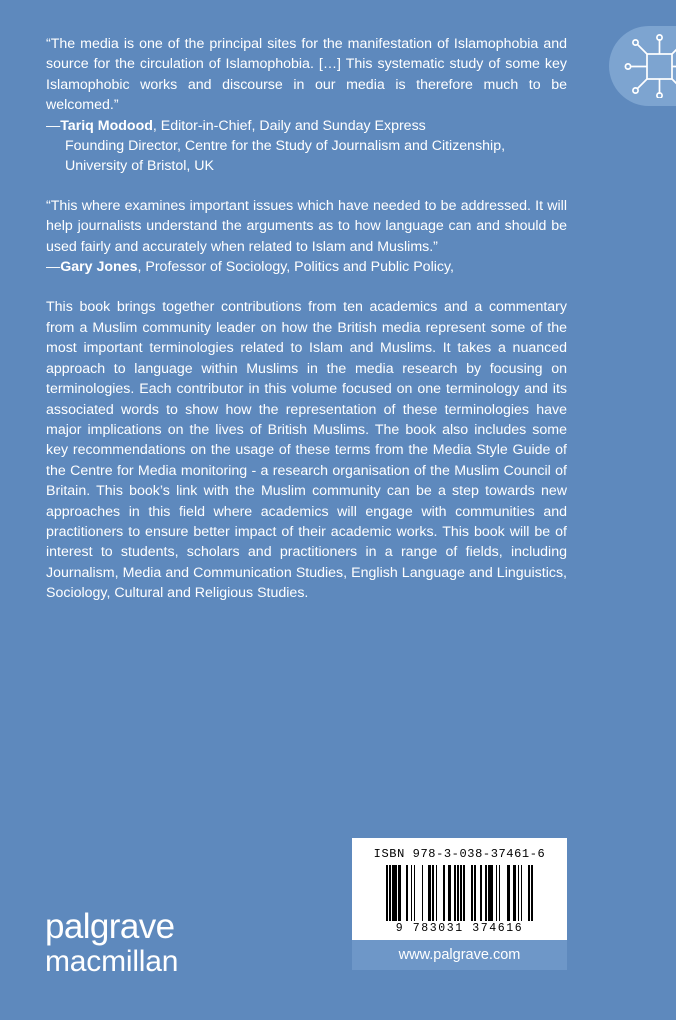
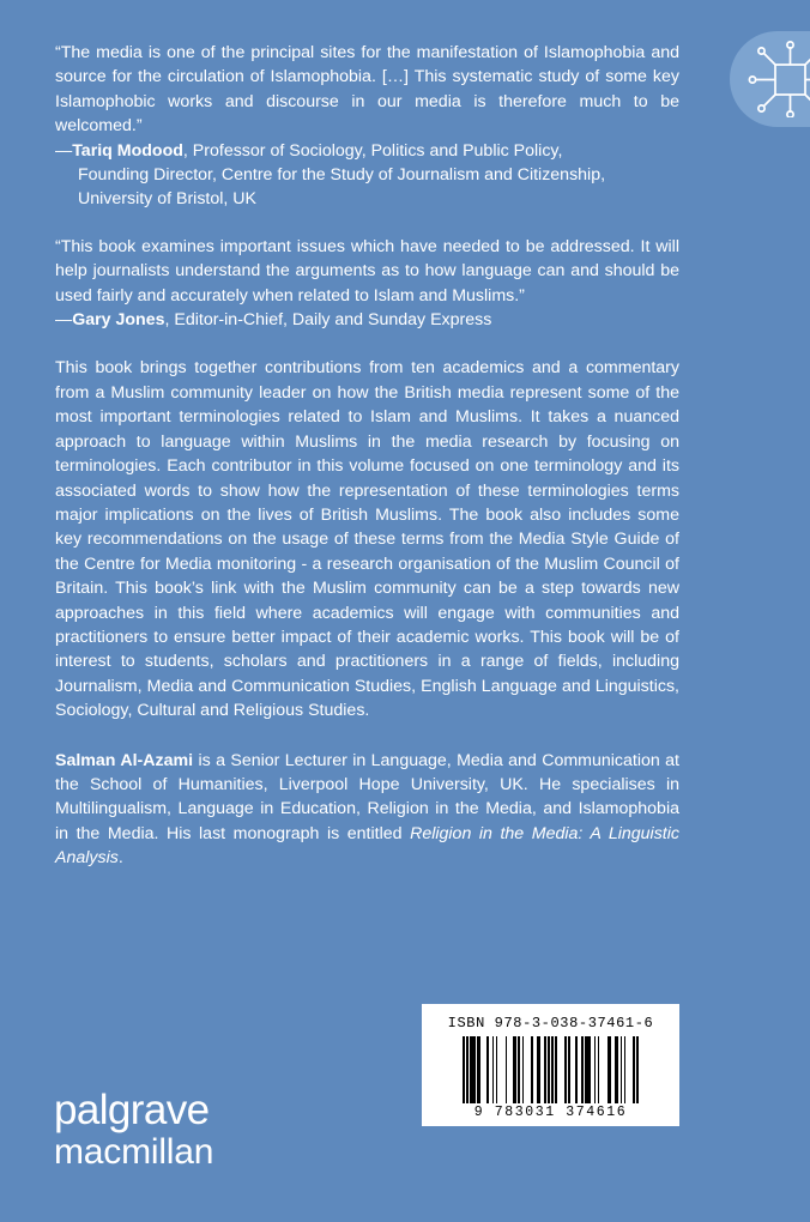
  “The media is one of the principal sites for the manifestation of Islamophobia and source for the circulation of Islamophobia. […] This systematic study of some key Islamophobic works and discourse in our media is therefore much to be welcomed.”
- —Tariq Modood, Editor-in-Chief, Daily and Sunday Express
+ —Tariq Modood, Professor of Sociology, Politics and Public Policy,
  Founding Director, Centre for the Study of Journalism and Citizenship,
  University of Bristol, UK
- “This where examines important issues which have needed to be addressed. It will help journalists understand the arguments as to how language can and should be used fairly and accurately when related to Islam and Muslims.”
+ “This book examines important issues which have needed to be addressed. It will help journalists understand the arguments as to how language can and should be used fairly and accurately when related to Islam and Muslims.”
- —Gary Jones, Professor of Sociology, Politics and Public Policy,
+ —Gary Jones, Editor-in-Chief, Daily and Sunday Express
- This book brings together contributions from ten academics and a commentary from a Muslim community leader on how the British media represent some of the most important terminologies related to Islam and Muslims. It takes a nuanced approach to language within Muslims in the media research by focusing on terminologies. Each contributor in this volume focused on one terminology and its associated words to show how the representation of these terminologies have major implications on the lives of British Muslims. The book also includes some key recommendations on the usage of these terms from the Media Style Guide of the Centre for Media monitoring - a research organisation of the Muslim Council of Britain. This book’s link with the Muslim community can be a step towards new approaches in this field where academics will engage with communities and practitioners to ensure better impact of their academic works. This book will be of interest to students, scholars and practitioners in a range of fields, including Journalism, Media and Communication Studies, English Language and Linguistics, Sociology, Cultural and Religious Studies.
+ This book brings together contributions from ten academics and a commentary from a Muslim community leader on how the British media represent some of the most important terminologies related to Islam and Muslims. It takes a nuanced approach to language within Muslims in the media research by focusing on terminologies. Each contributor in this volume focused on one terminology and its associated words to show how the representation of these terminologies terms major implications on the lives of British Muslims. The book also includes some key recommendations on the usage of these terms from the Media Style Guide of the Centre for Media monitoring - a research organisation of the Muslim Council of Britain. This book’s link with the Muslim community can be a step towards new approaches in this field where academics will engage with communities and practitioners to ensure better impact of their academic works. This book will be of interest to students, scholars and practitioners in a range of fields, including Journalism, Media and Communication Studies, English Language and Linguistics, Sociology, Cultural and Religious Studies.
+ Salman Al-Azami is a Senior Lecturer in Language, Media and Communication at the School of Humanities, Liverpool Hope University, UK. He specialises in Multilingualism, Language in Education, Religion in the Media, and Islamophobia in the Media. His last monograph is entitled Religion in the Media: A Linguistic Analysis.
  palgrave
  macmillan
  ISBN 978-3-038-37461-6
  9 783031 374616
- www.palgrave.com
